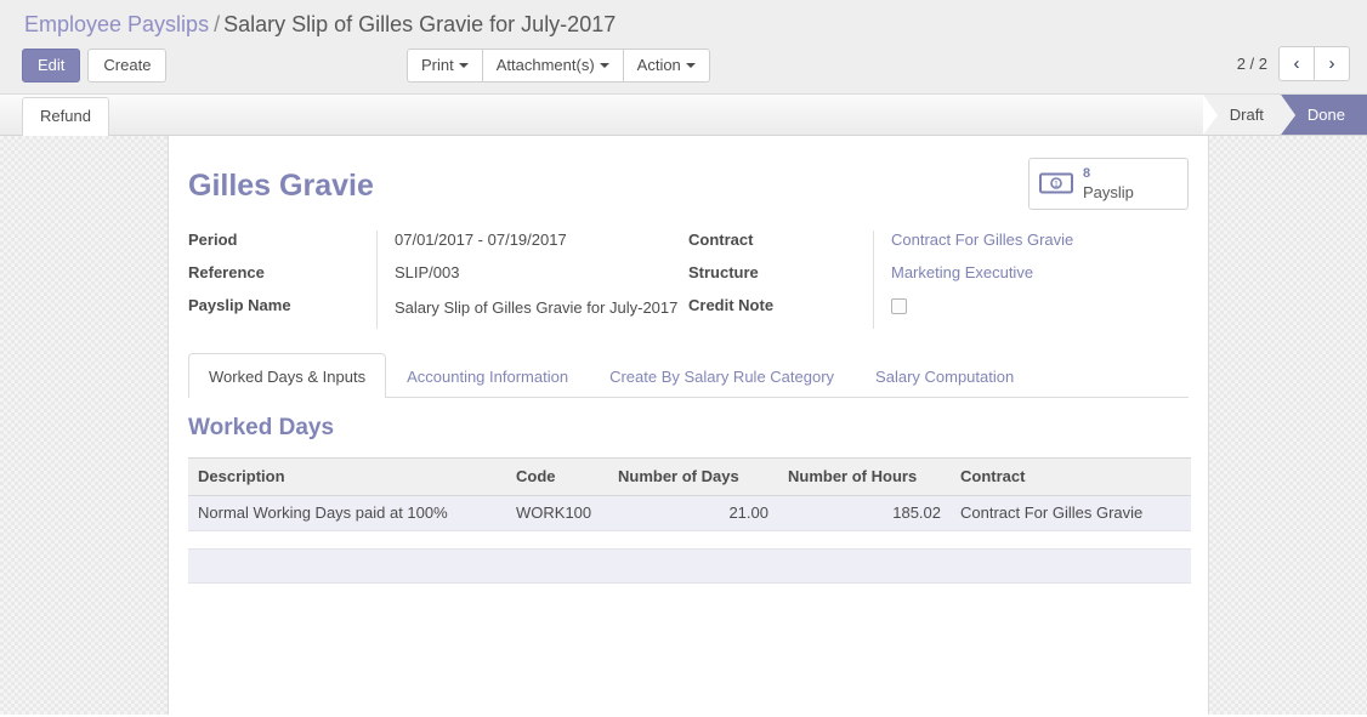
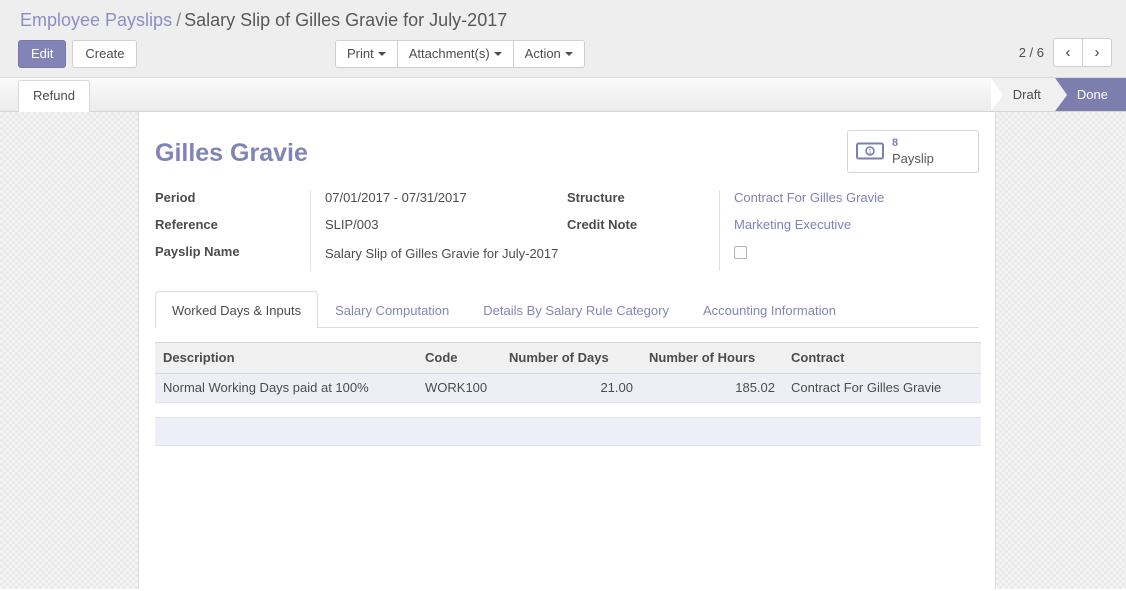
  Employee Payslips / Salary Slip of Gilles Gravie for July-2017
  Edit
  Create
  Print
  Attachment(s)
  Action
- 2 / 2
+ 2 / 6
  ‹
  ›
  Refund
  Draft
  Done
  8
  Payslip
  Gilles Gravie
  Period
  Reference
  Payslip Name
- 07/01/2017 - 07/19/2017
+ 07/01/2017 - 07/31/2017
  SLIP/003
  Salary Slip of Gilles Gravie for July-2017
- Contract
  Structure
  Credit Note
  Contract For Gilles Gravie
  Marketing Executive
  Worked Days & Inputs
- Accounting Information
+ Salary Computation
- Create By Salary Rule Category
+ Details By Salary Rule Category
- Salary Computation
+ Accounting Information
- Worked Days
  Description	Code	Number of Days	Number of Hours	Contract
  Normal Working Days paid at 100%	WORK100	21.00	185.02	Contract For Gilles Gravie
